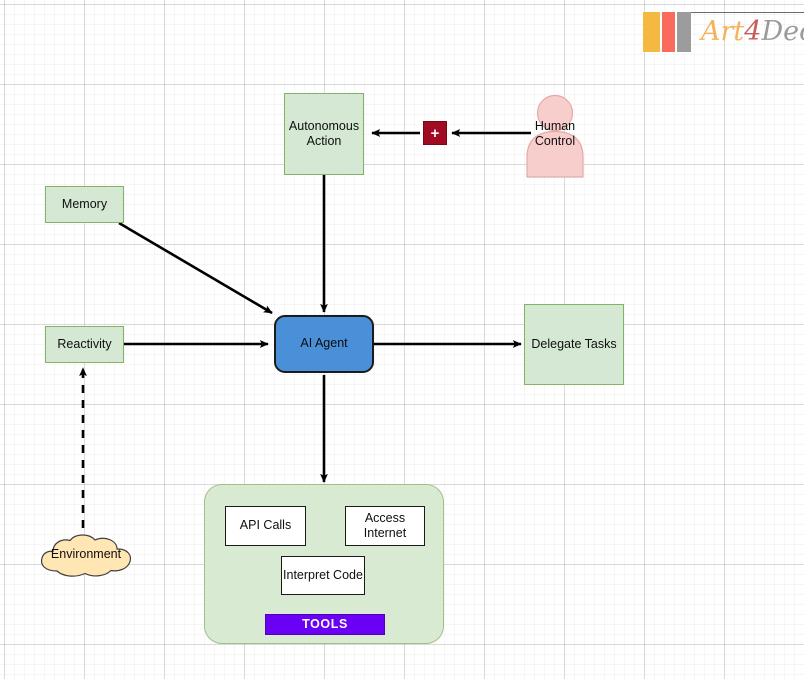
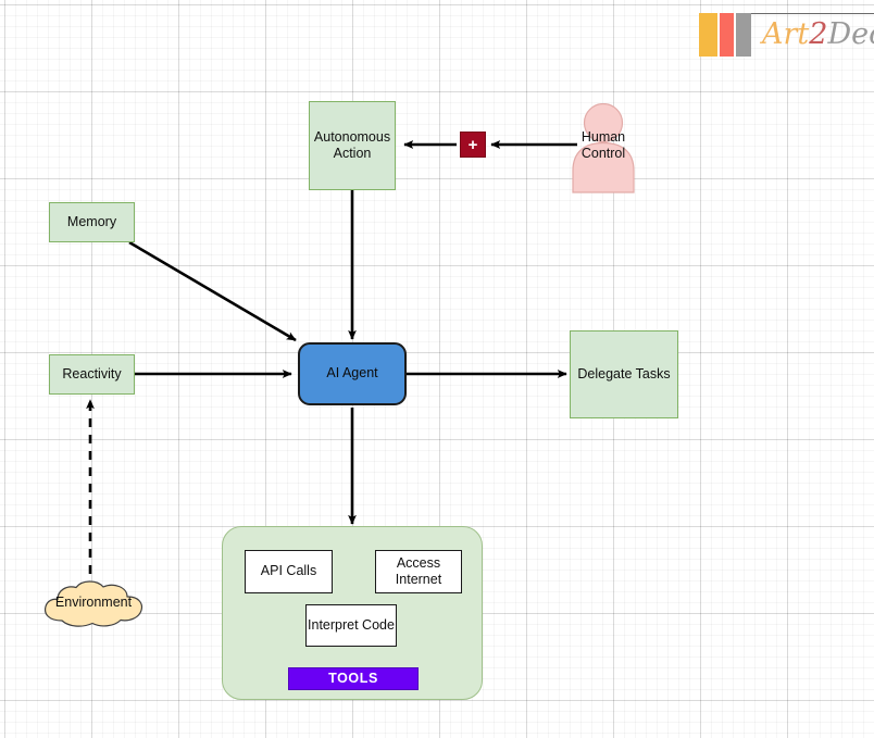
  Autonomous
  Action
  +
  Human
  Control
  Memory
  Reactivity
  AI Agent
  Delegate Tasks
  Environment
  API Calls
  Access
  Internet
  Interpret Code
  TOOLS
- Art4De
+ Art2De
